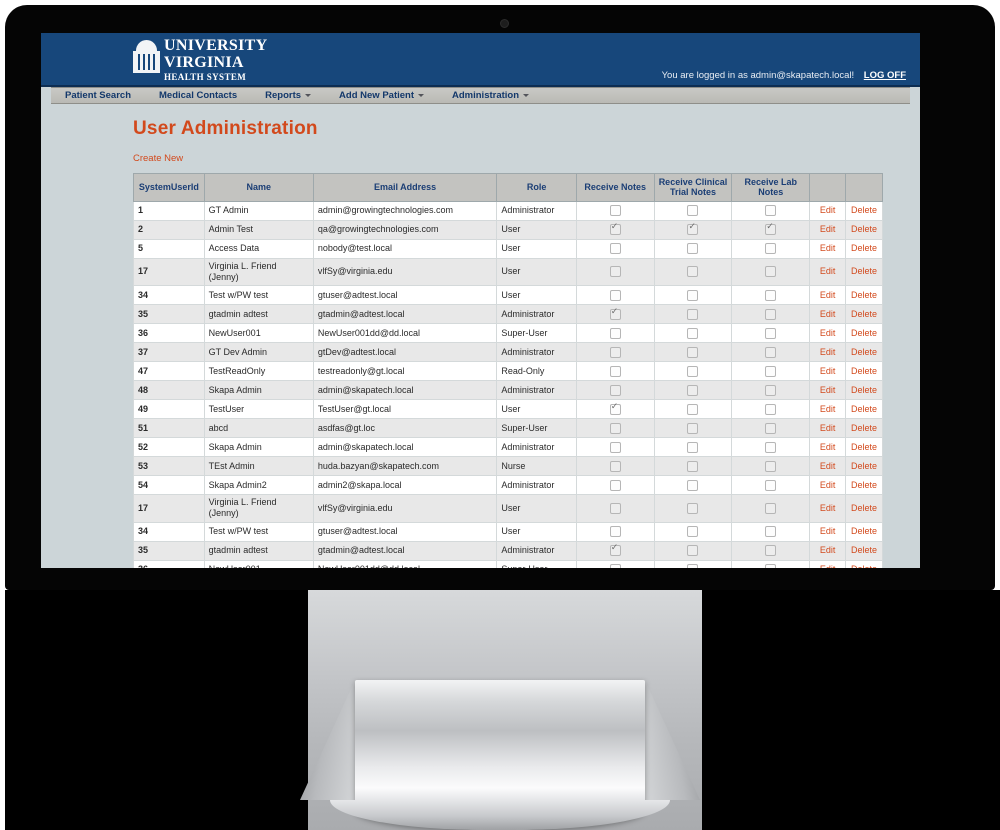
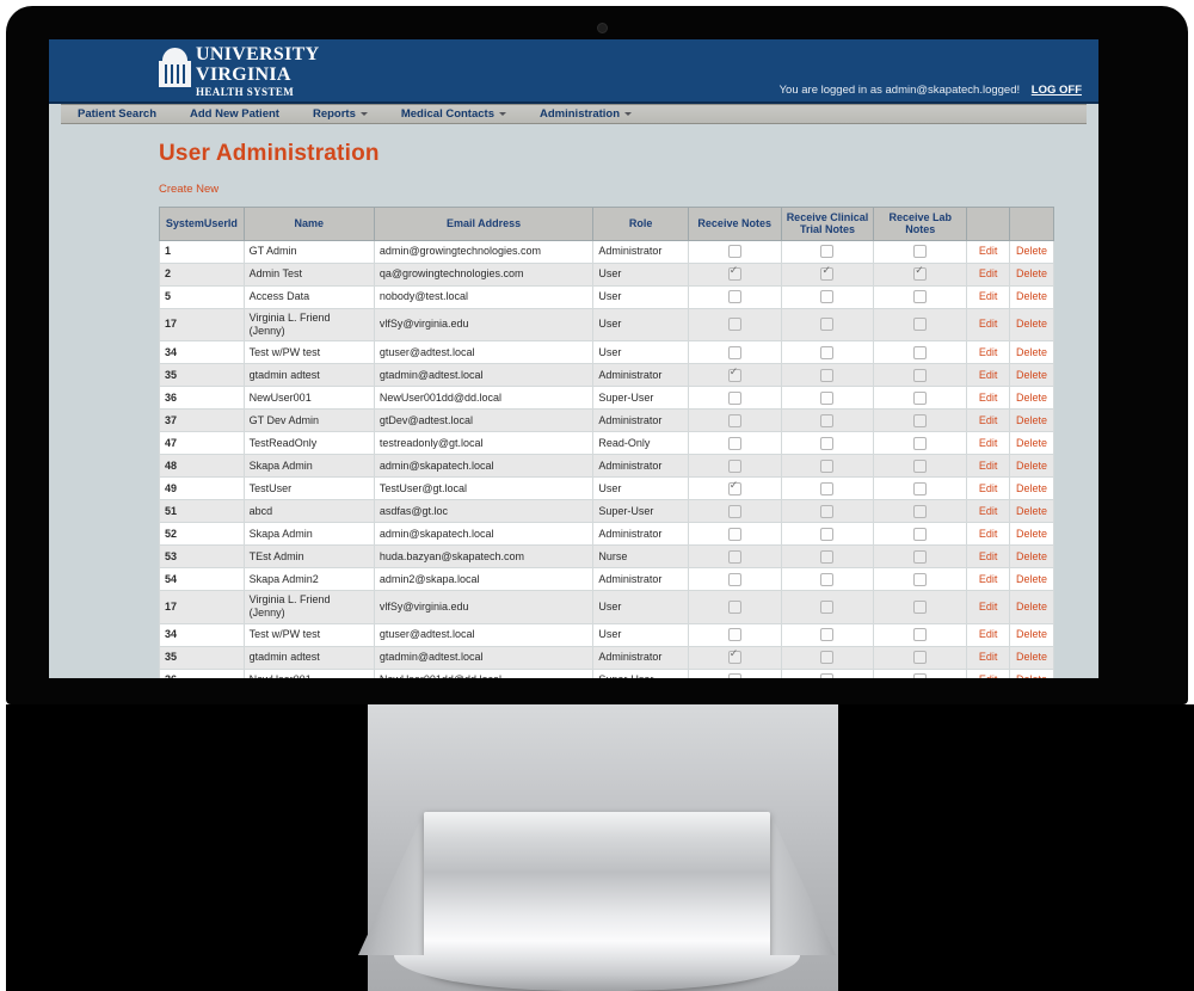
  UNIVERSITY
  VIRGINIA
  HEALTH SYSTEM
- You are logged in as admin@skapatech.local! LOG OFF
+ You are logged in as admin@skapatech.logged! LOG OFF
  Patient Search
- Medical Contacts
+ Add New Patient
  Reports
- Add New Patient
+ Medical Contacts
  Administration
  User Administration
  Create New
  SystemUserId	Name	Email Address	Role	Receive Notes	Receive Clinical Trial Notes	Receive Lab Notes
  1	GT Admin	admin@growingtechnologies.com	Administrator				Edit	Delete
  2	Admin Test	qa@growingtechnologies.com	User				Edit	Delete
  5	Access Data	nobody@test.local	User				Edit	Delete
  17	Virginia L. Friend (Jenny)	vlfSy@virginia.edu	User				Edit	Delete
  34	Test w/PW test	gtuser@adtest.local	User				Edit	Delete
  35	gtadmin adtest	gtadmin@adtest.local	Administrator				Edit	Delete
  36	NewUser001	NewUser001dd@dd.local	Super-User				Edit	Delete
  37	GT Dev Admin	gtDev@adtest.local	Administrator				Edit	Delete
  47	TestReadOnly	testreadonly@gt.local	Read-Only				Edit	Delete
  48	Skapa Admin	admin@skapatech.local	Administrator				Edit	Delete
  49	TestUser	TestUser@gt.local	User				Edit	Delete
  51	abcd	asdfas@gt.loc	Super-User				Edit	Delete
  52	Skapa Admin	admin@skapatech.local	Administrator				Edit	Delete
  53	TEst Admin	huda.bazyan@skapatech.com	Nurse				Edit	Delete
  54	Skapa Admin2	admin2@skapa.local	Administrator				Edit	Delete
  17	Virginia L. Friend (Jenny)	vlfSy@virginia.edu	User				Edit	Delete
  34	Test w/PW test	gtuser@adtest.local	User				Edit	Delete
  35	gtadmin adtest	gtadmin@adtest.local	Administrator				Edit	Delete
